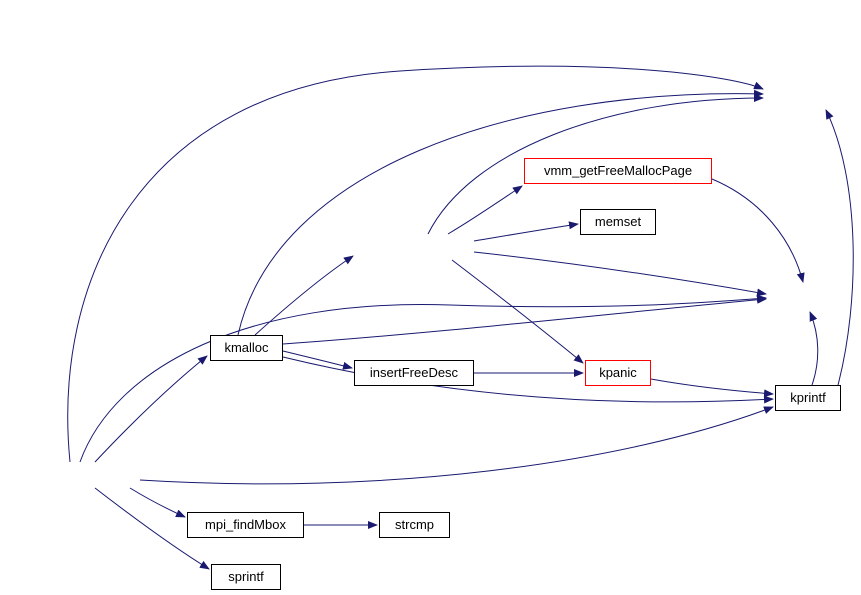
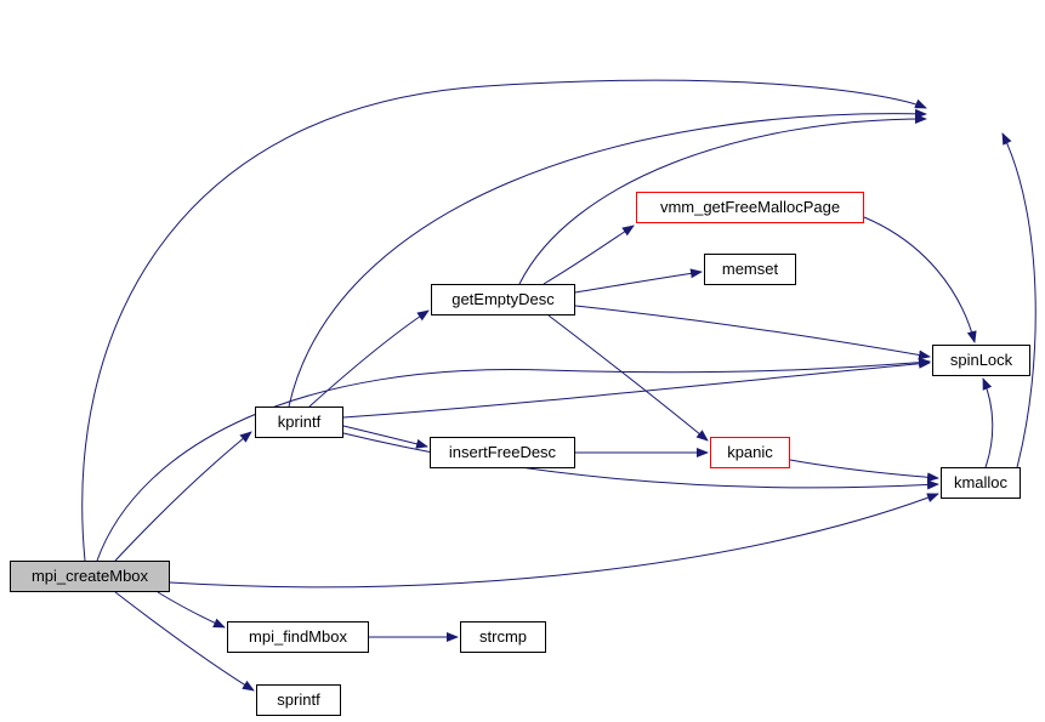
+ mpi_createMbox
- kmalloc
+ kprintf
+ getEmptyDesc
  vmm_getFreeMallocPage
  memset
+ spinLock
  insertFreeDesc
  kpanic
- kprintf
+ kmalloc
  mpi_findMbox
  strcmp
  sprintf
